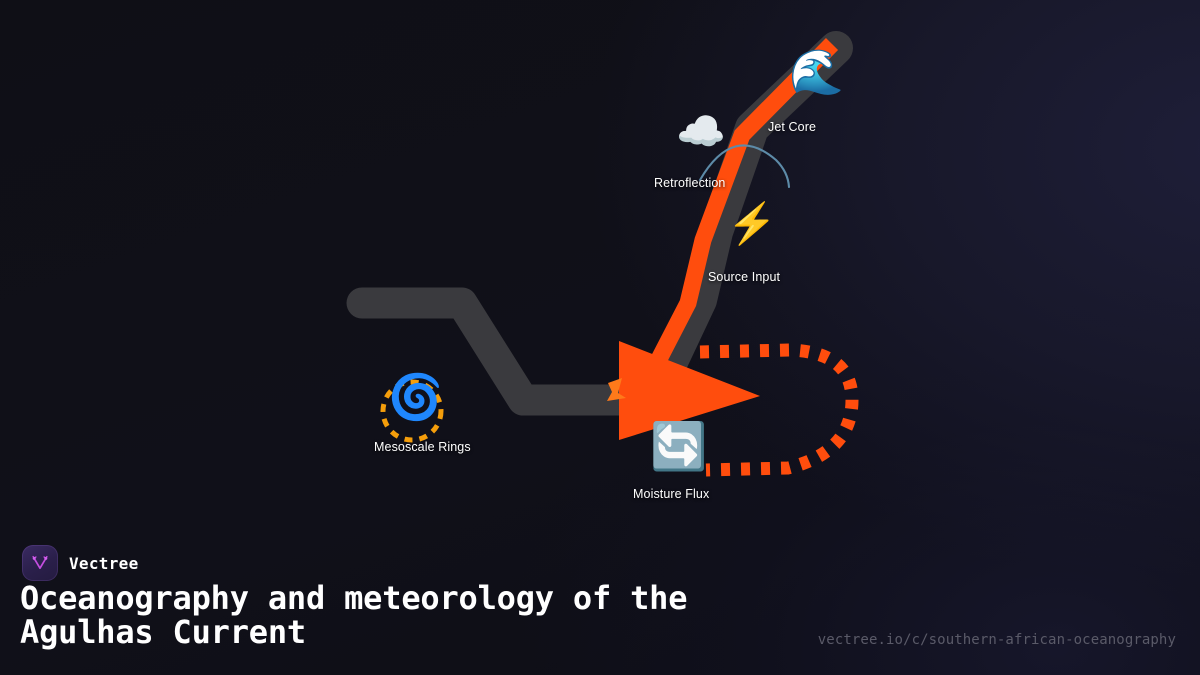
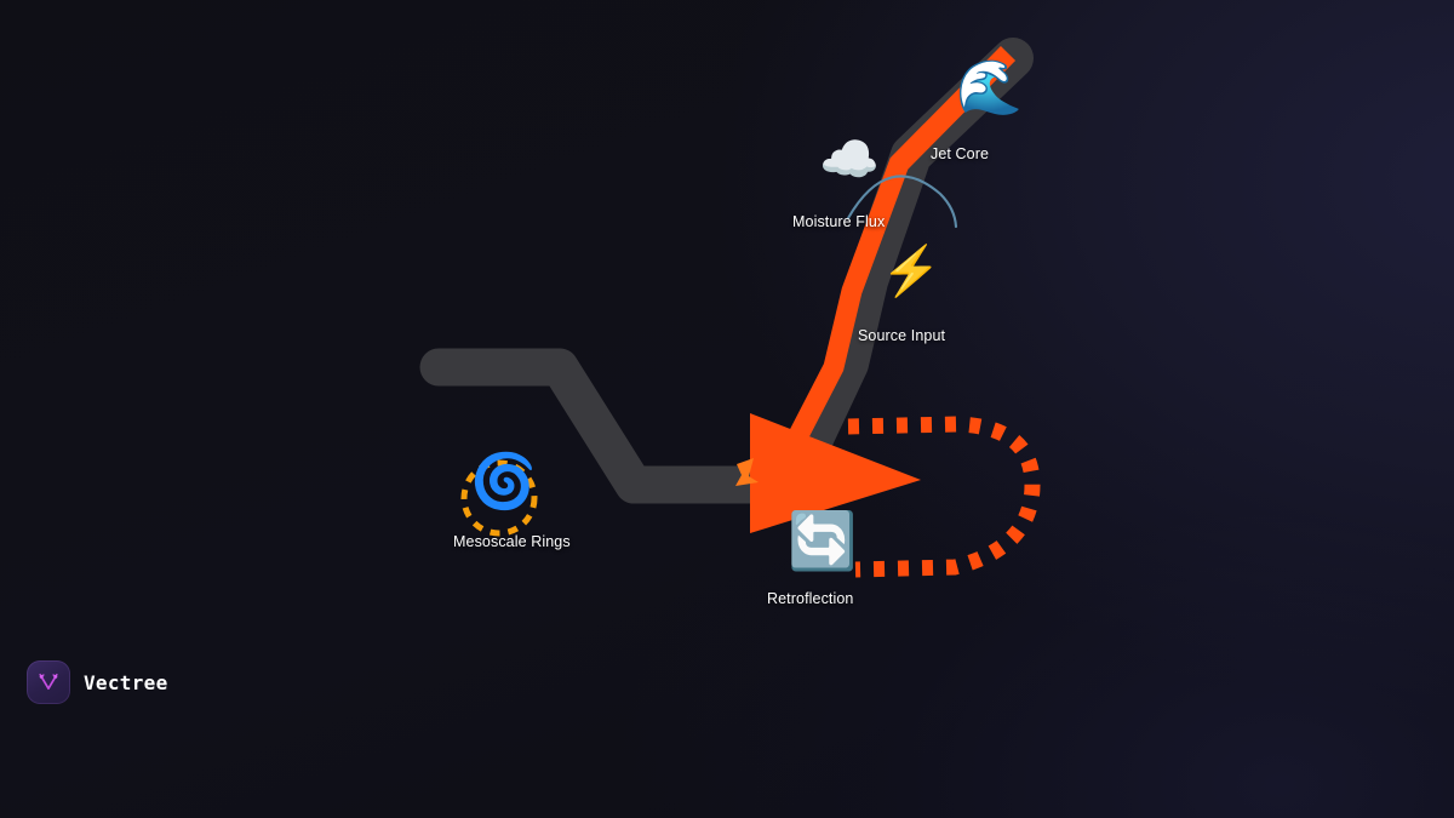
  🌊
  ☁️
  ⚡
  🌀
  🔄
  Jet Core
- Retroflection
+ Moisture Flux
  Source Input
  Mesoscale Rings
- Moisture Flux
+ Retroflection
  Vectree
- Oceanography and meteorology of the Agulhas Current
- vectree.io/c/southern-african-oceanography
